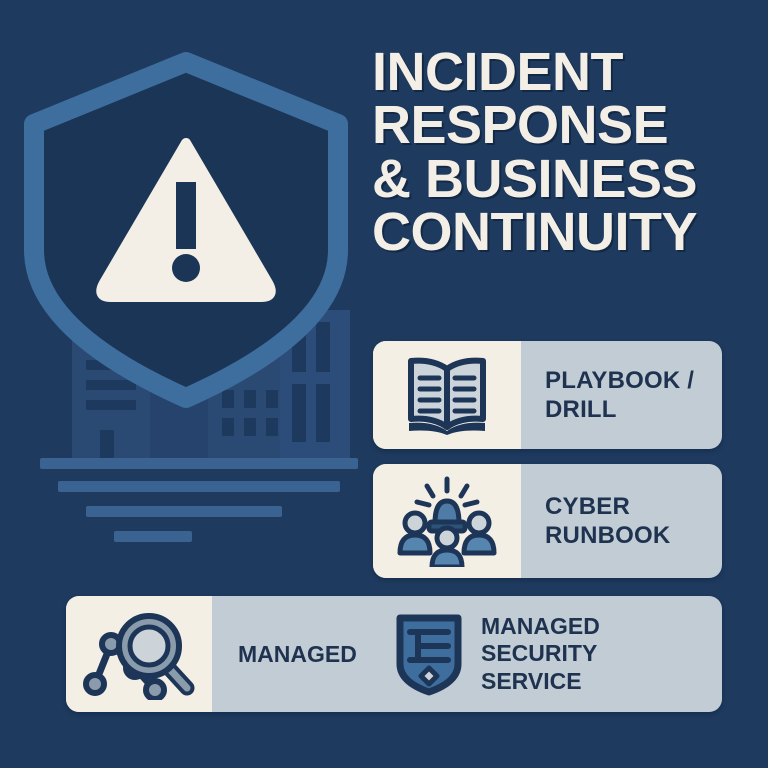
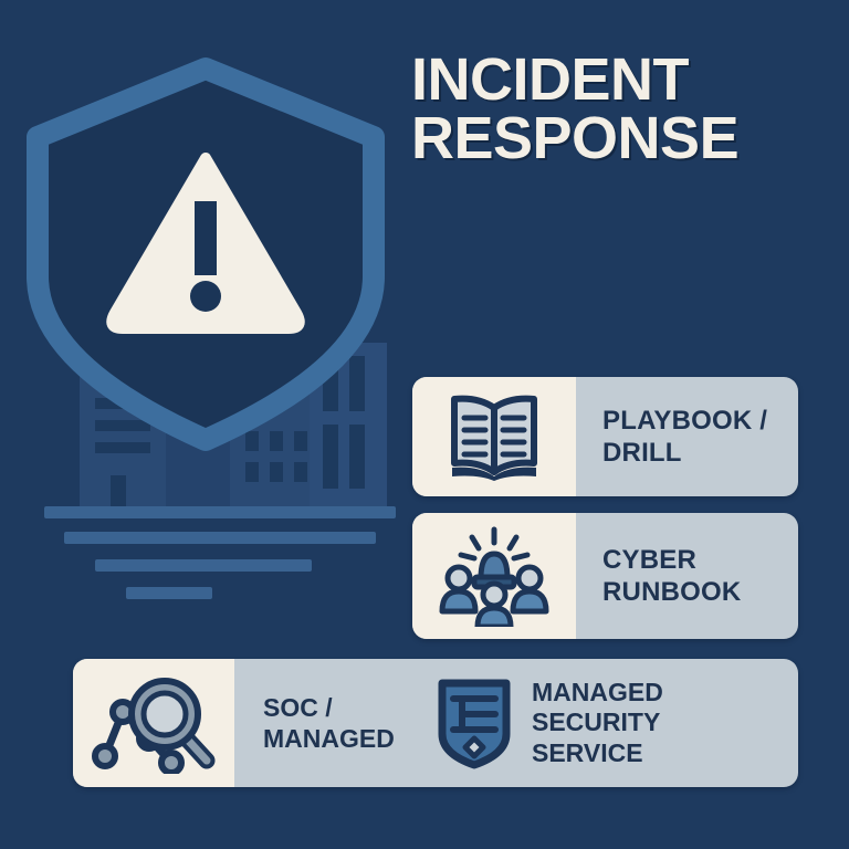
  INCIDENT
  RESPONSE
- & BUSINESS
- CONTINUITY
  PLAYBOOK /
  DRILL
  CYBER
  RUNBOOK
+ SOC /
  MANAGED
  MANAGED
  SECURITY
  SERVICE
